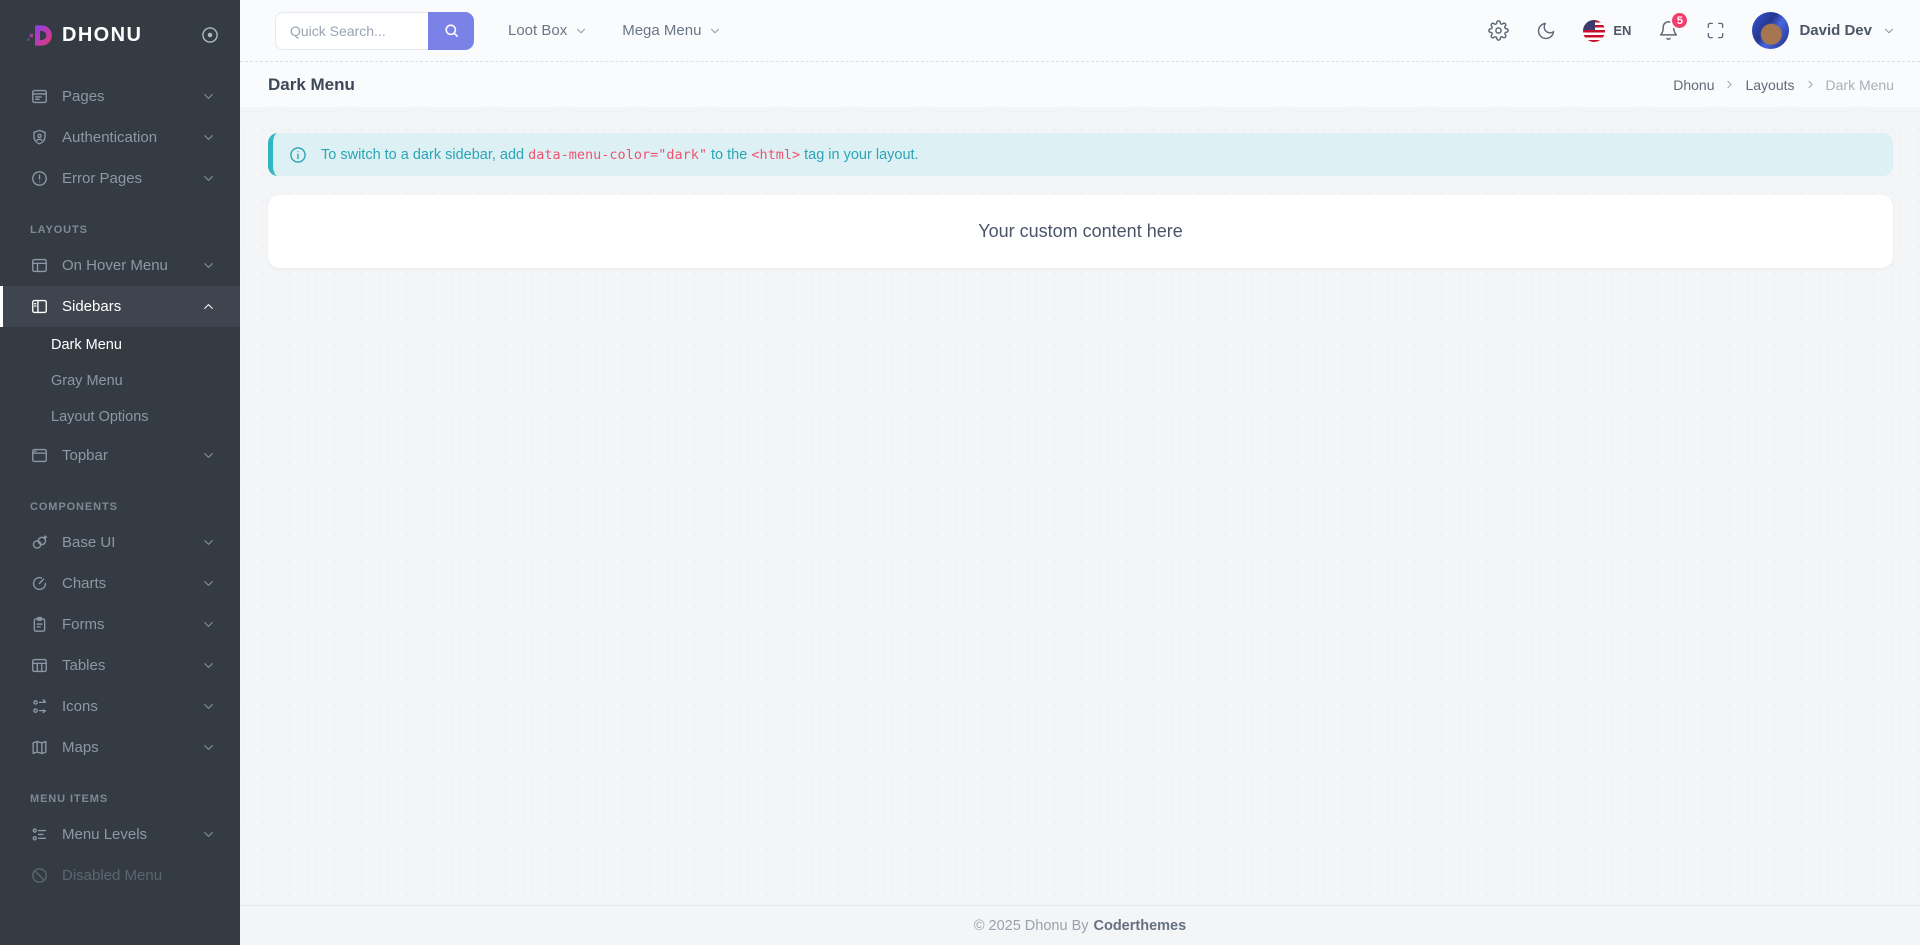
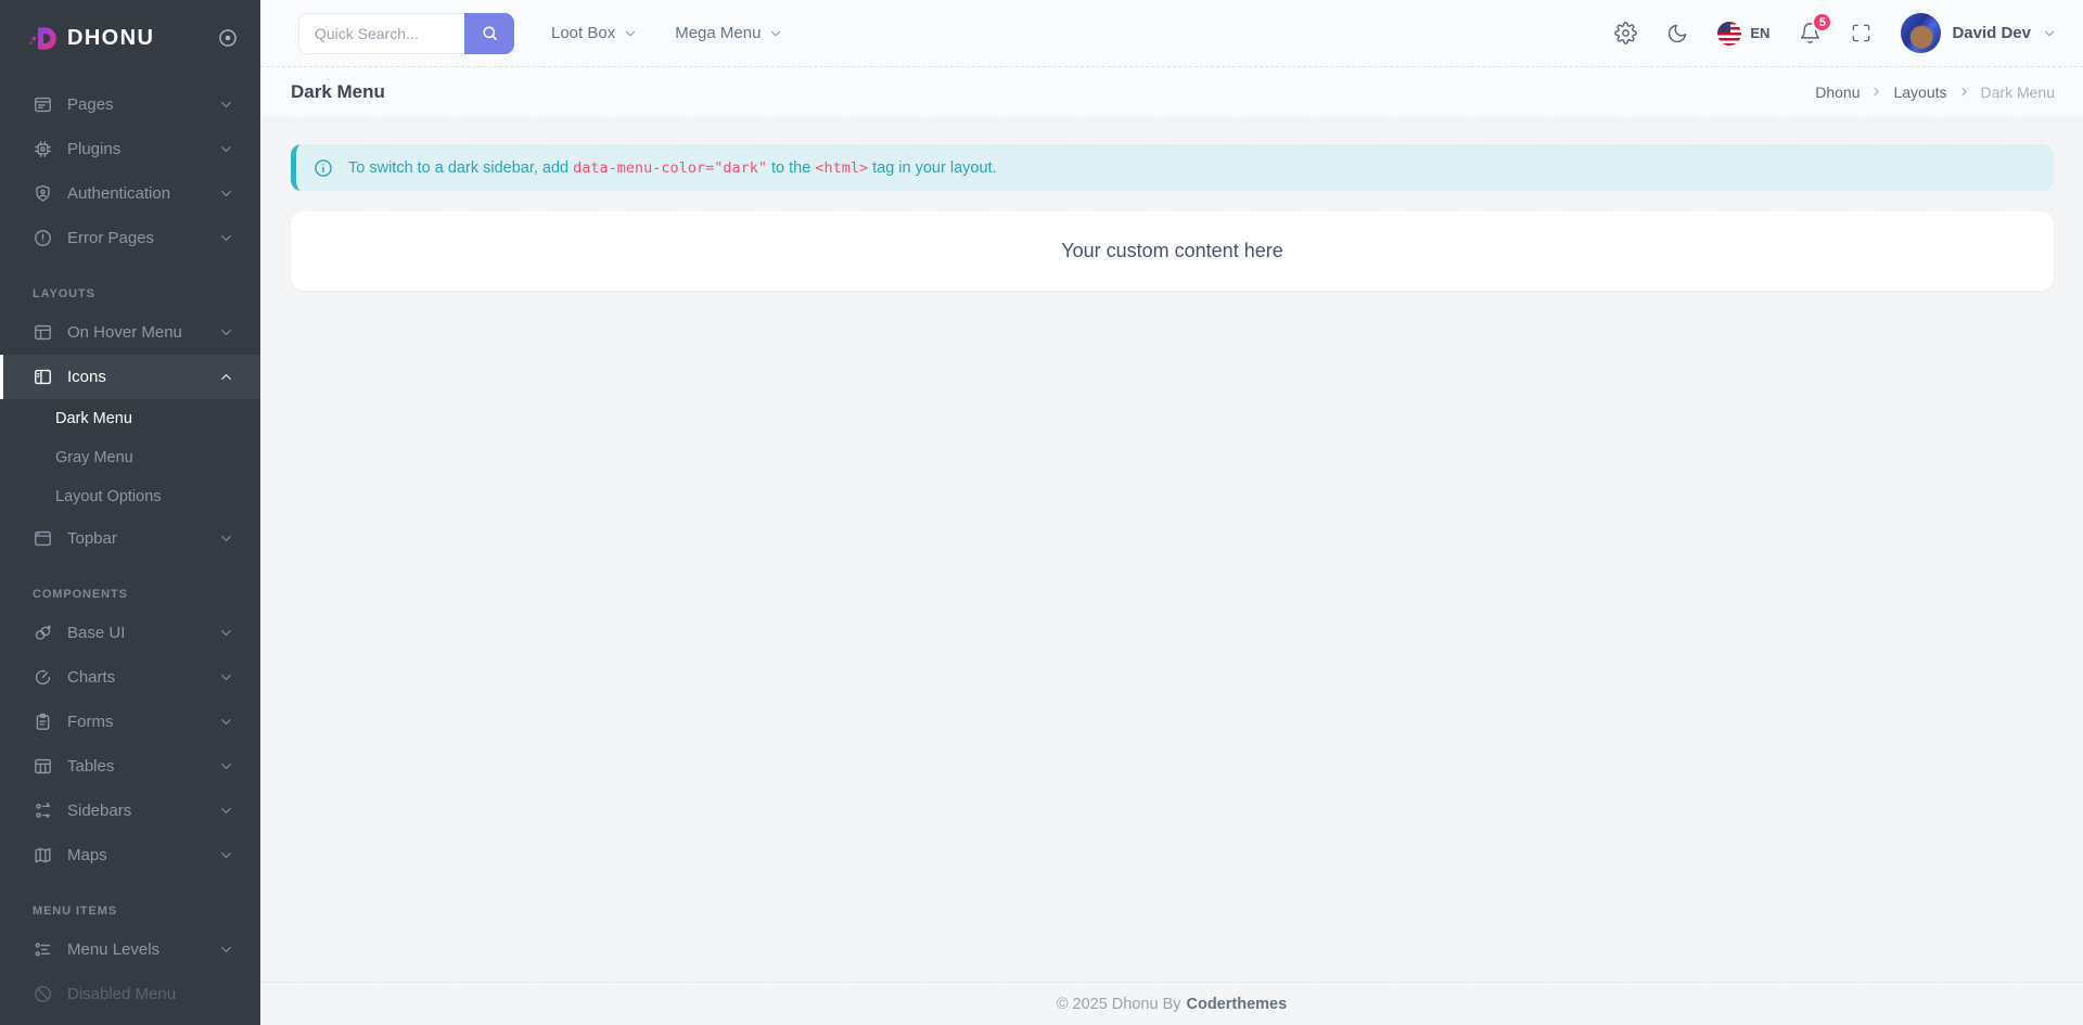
  DHONU
  Pages
+ Plugins
  Authentication
  Error Pages
  LAYOUTS
  On Hover Menu
- Sidebars
+ Icons
  Dark Menu
  Gray Menu
  Layout Options
  Topbar
  COMPONENTS
  Base UI
  Charts
  Forms
  Tables
- Icons
+ Sidebars
  Maps
  MENU ITEMS
  Menu Levels
  Disabled Menu
  Quick Search...
  Loot Box
  Mega Menu
  EN
  5
  David Dev
  Dark Menu
  Dhonu
  Layouts
  Dark Menu
  To switch to a dark sidebar, add data-menu-color="dark" to the <html> tag in your layout.
  Your custom content here
  © 2025 Dhonu By
  Coderthemes
